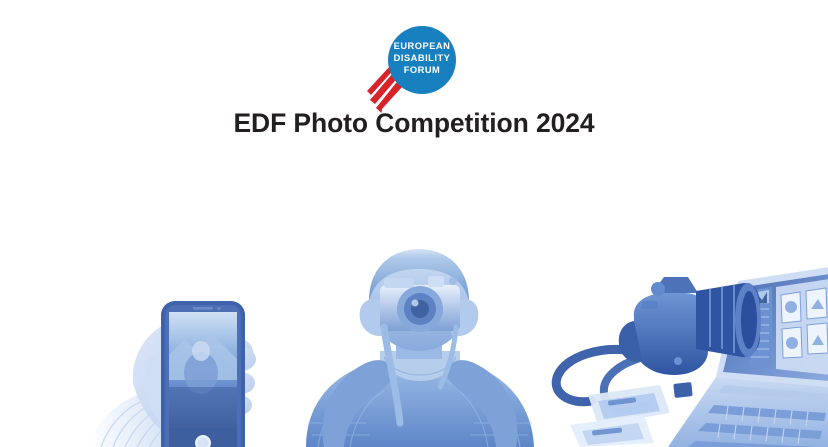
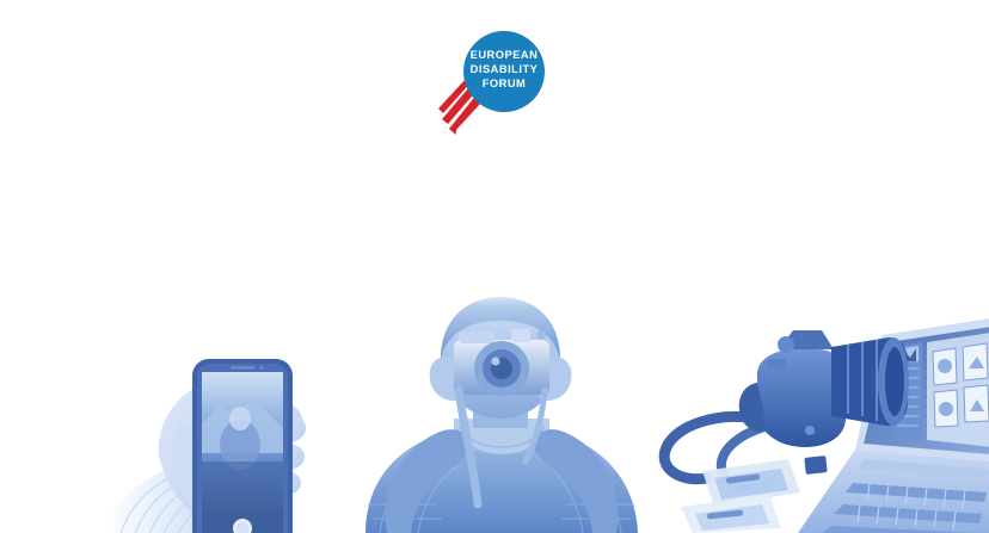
  EUROPEAN
  DISABILITY
  FORUM
- EDF Photo Competition 2024
